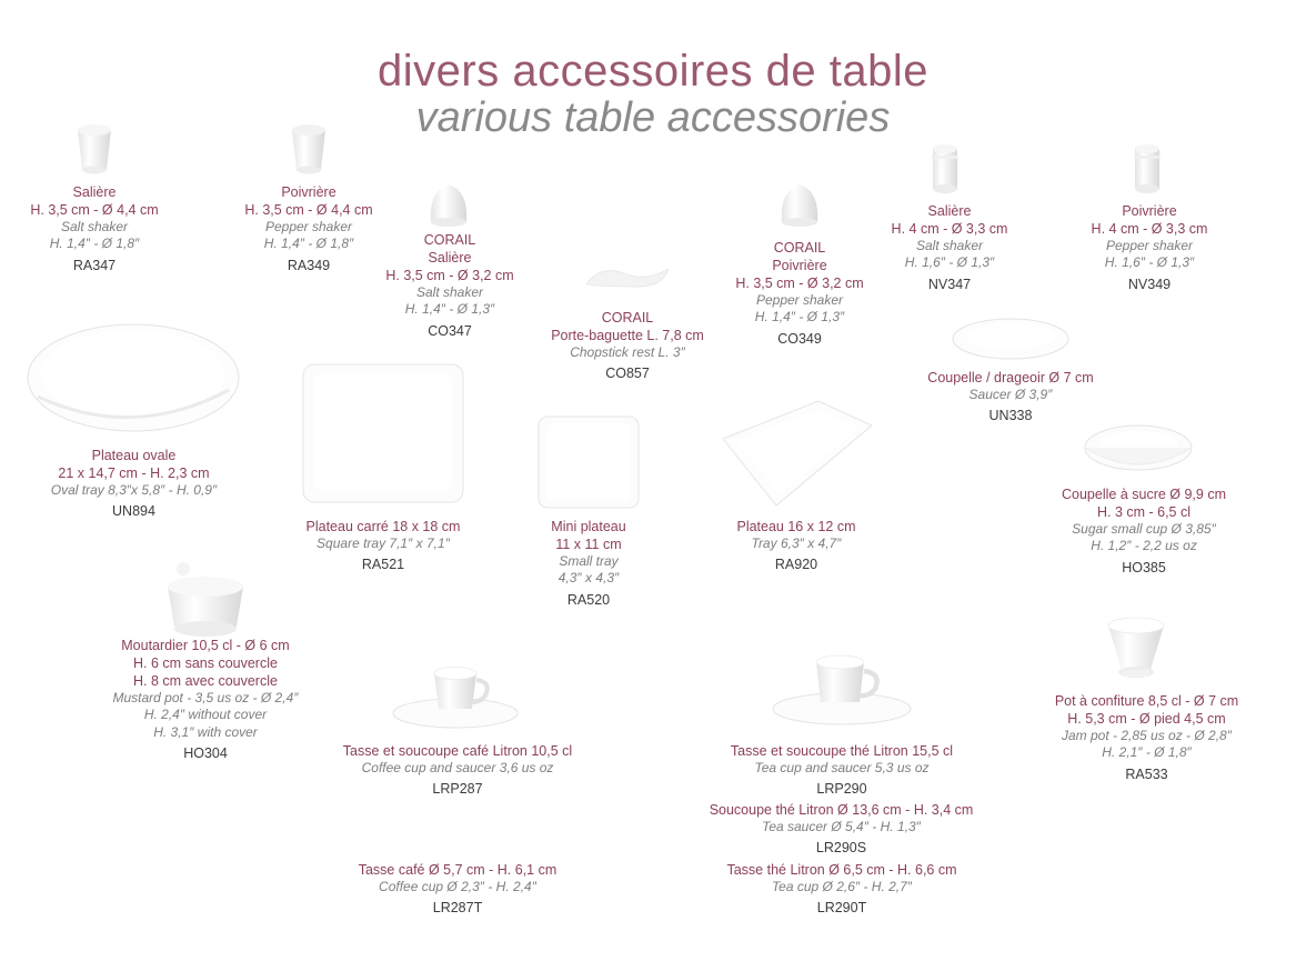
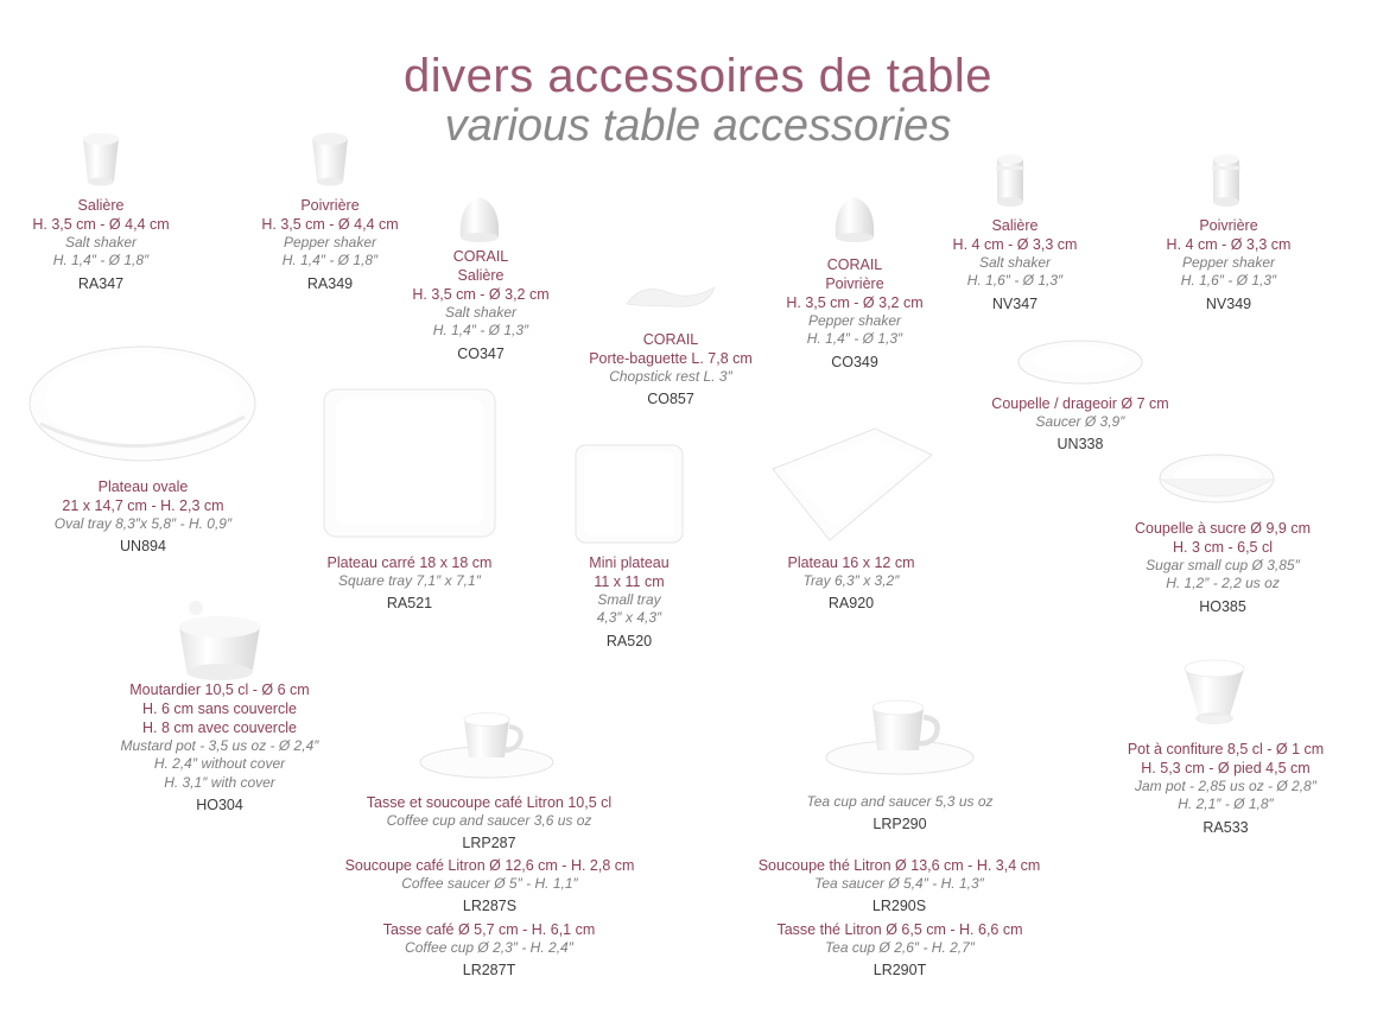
  divers accessoires de table
  various table accessories
  Salière
  H. 3,5 cm - Ø 4,4 cm
  Salt shaker
  H. 1,4″ - Ø 1,8″
  RA347
  Poivrière
  H. 3,5 cm - Ø 4,4 cm
  Pepper shaker
  H. 1,4″ - Ø 1,8″
  RA349
  CORAIL
  Salière
  H. 3,5 cm - Ø 3,2 cm
  Salt shaker
  H. 1,4″ - Ø 1,3″
  CO347
  CORAIL
  Porte-baguette L. 7,8 cm
  Chopstick rest L. 3″
  CO857
  CORAIL
  Poivrière
  H. 3,5 cm - Ø 3,2 cm
  Pepper shaker
  H. 1,4″ - Ø 1,3″
  CO349
  Salière
  H. 4 cm - Ø 3,3 cm
  Salt shaker
  H. 1,6″ - Ø 1,3″
  NV347
  Poivrière
  H. 4 cm - Ø 3,3 cm
  Pepper shaker
  H. 1,6″ - Ø 1,3″
  NV349
  Plateau ovale
  21 x 14,7 cm - H. 2,3 cm
  Oval tray 8,3″x 5,8″ - H. 0,9″
  UN894
  Plateau carré 18 x 18 cm
  Square tray 7,1″ x 7,1″
  RA521
  Mini plateau
  11 x 11 cm
  Small tray
  4,3″ x 4,3″
  RA520
  Plateau 16 x 12 cm
- Tray 6,3″ x 4,7″
+ Tray 6,3″ x 3,2″
  RA920
  Coupelle / drageoir Ø 7 cm
  Saucer Ø 3,9″
  UN338
  Coupelle à sucre Ø 9,9 cm
  H. 3 cm - 6,5 cl
  Sugar small cup Ø 3,85″
  H. 1,2″ - 2,2 us oz
  HO385
  Moutardier 10,5 cl - Ø 6 cm
  H. 6 cm sans couvercle
  H. 8 cm avec couvercle
  Mustard pot - 3,5 us oz - Ø 2,4″
  H. 2,4″ without cover
  H. 3,1″ with cover
  HO304
  Tasse et soucoupe café Litron 10,5 cl
  Coffee cup and saucer 3,6 us oz
  LRP287
+ Soucoupe café Litron Ø 12,6 cm - H. 2,8 cm
+ Coffee saucer Ø 5″ - H. 1,1″
+ LR287S
  Tasse café Ø 5,7 cm - H. 6,1 cm
  Coffee cup Ø 2,3″ - H. 2,4″
  LR287T
- Tasse et soucoupe thé Litron 15,5 cl
  Tea cup and saucer 5,3 us oz
  LRP290
  Soucoupe thé Litron Ø 13,6 cm - H. 3,4 cm
  Tea saucer Ø 5,4″ - H. 1,3″
  LR290S
  Tasse thé Litron Ø 6,5 cm - H. 6,6 cm
  Tea cup Ø 2,6″ - H. 2,7″
  LR290T
- Pot à confiture 8,5 cl - Ø 7 cm
+ Pot à confiture 8,5 cl - Ø 1 cm
  H. 5,3 cm - Ø pied 4,5 cm
  Jam pot - 2,85 us oz - Ø 2,8″
  H. 2,1″ - Ø 1,8″
  RA533
